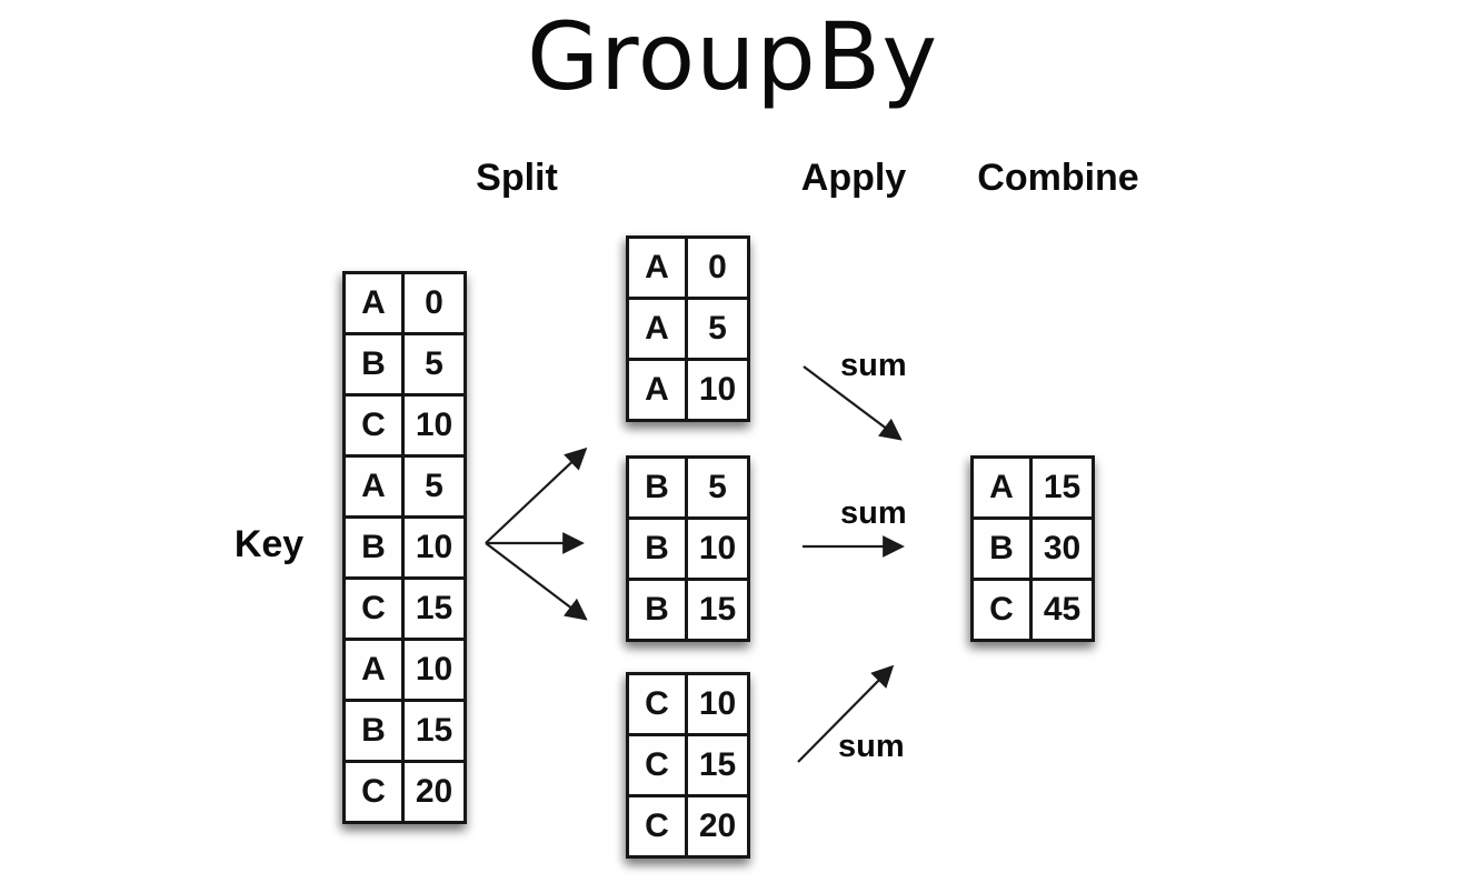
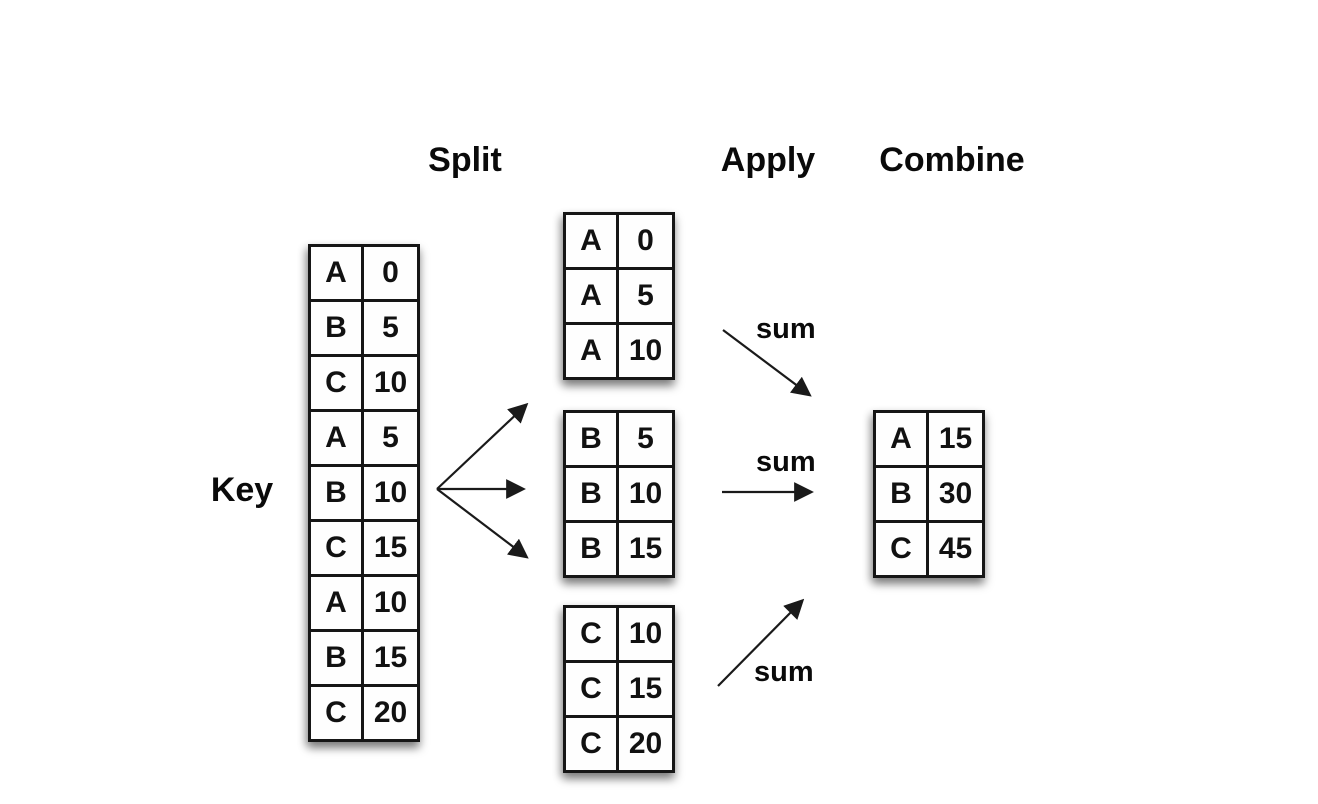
- GroupBy
  Split
  Apply
  Combine
  Key
  A	0
  B	5
  C	10
  A	5
  B	10
  C	15
  A	10
  B	15
  C	20
  A	0
  A	5
  A	10
  B	5
  B	10
  B	15
  C	10
  C	15
  C	20
  A	15
  B	30
  C	45
  sum
  sum
  sum
